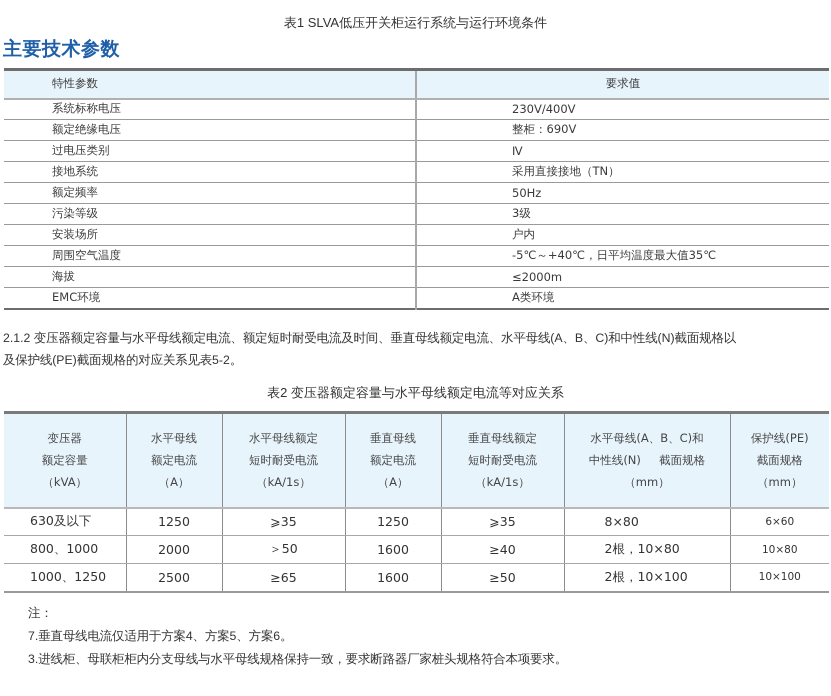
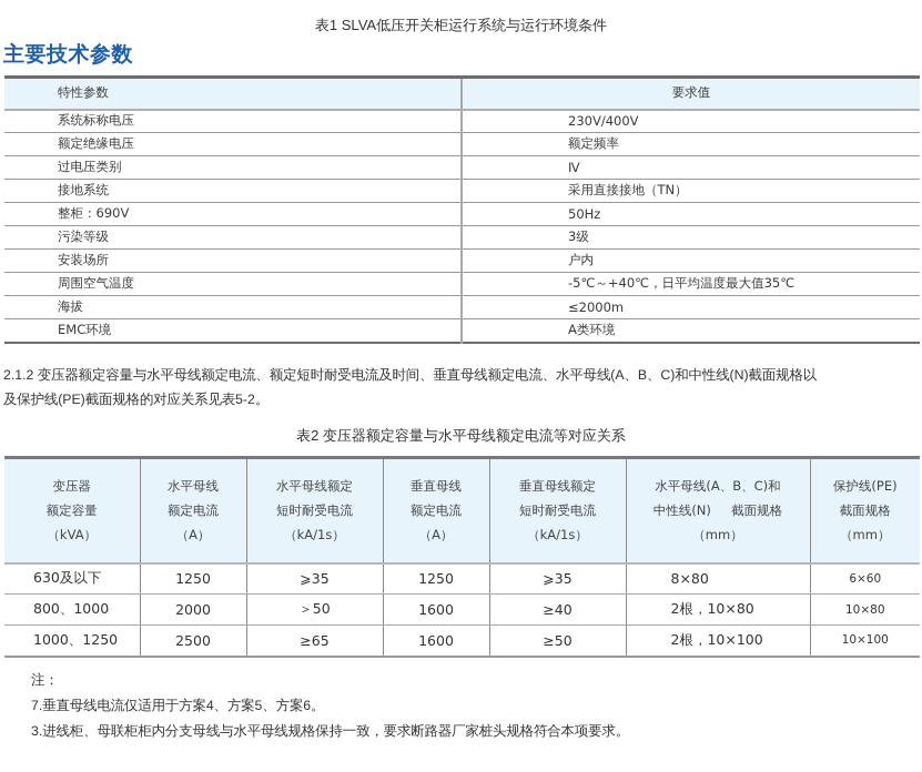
  表1 SLVA低压开关柜运行系统与运行环境条件
  主要技术参数
  特性参数	要求值
  系统标称电压	230V/400V
- 额定绝缘电压	整柜：690V
+ 额定绝缘电压	额定频率
  过电压类别	Ⅳ
  接地系统	采用直接接地（TN）
- 额定频率	50Hz
+ 整柜：690V	50Hz
  污染等级	3级
  安装场所	户内
  周围空气温度	-5℃～+40℃，日平均温度最大值35℃
  海拔	≤2000m
  EMC环境	A类环境
  2.1.2 变压器额定容量与水平母线额定电流、额定短时耐受电流及时间、垂直母线额定电流、水平母线(A、B、C)和中性线(N)截面规格以
  及保护线(PE)截面规格的对应关系见表5-2。
  表2 变压器额定容量与水平母线额定电流等对应关系
  变压器 额定容量 （kVA）	水平母线 额定电流 （A）	水平母线额定 短时耐受电流 （kA/1s）	垂直母线 额定电流 （A）	垂直母线额定 短时耐受电流 （kA/1s）	水平母线(A、B、C)和 中性线(N) 截面规格 （mm）	保护线(PE) 截面规格 （mm）
  630及以下	1250	⩾35	1250	⩾35	8×80	6×60
  800、1000	2000	＞50	1600	≥40	2根，10×80	10×80
  1000、1250	2500	≥65	1600	≥50	2根，10×100	10×100
  注：
  7.垂直母线电流仅适用于方案4、方案5、方案6。
  3.进线柜、母联柜柜内分支母线与水平母线规格保持一致，要求断路器厂家桩头规格符合本项要求。
